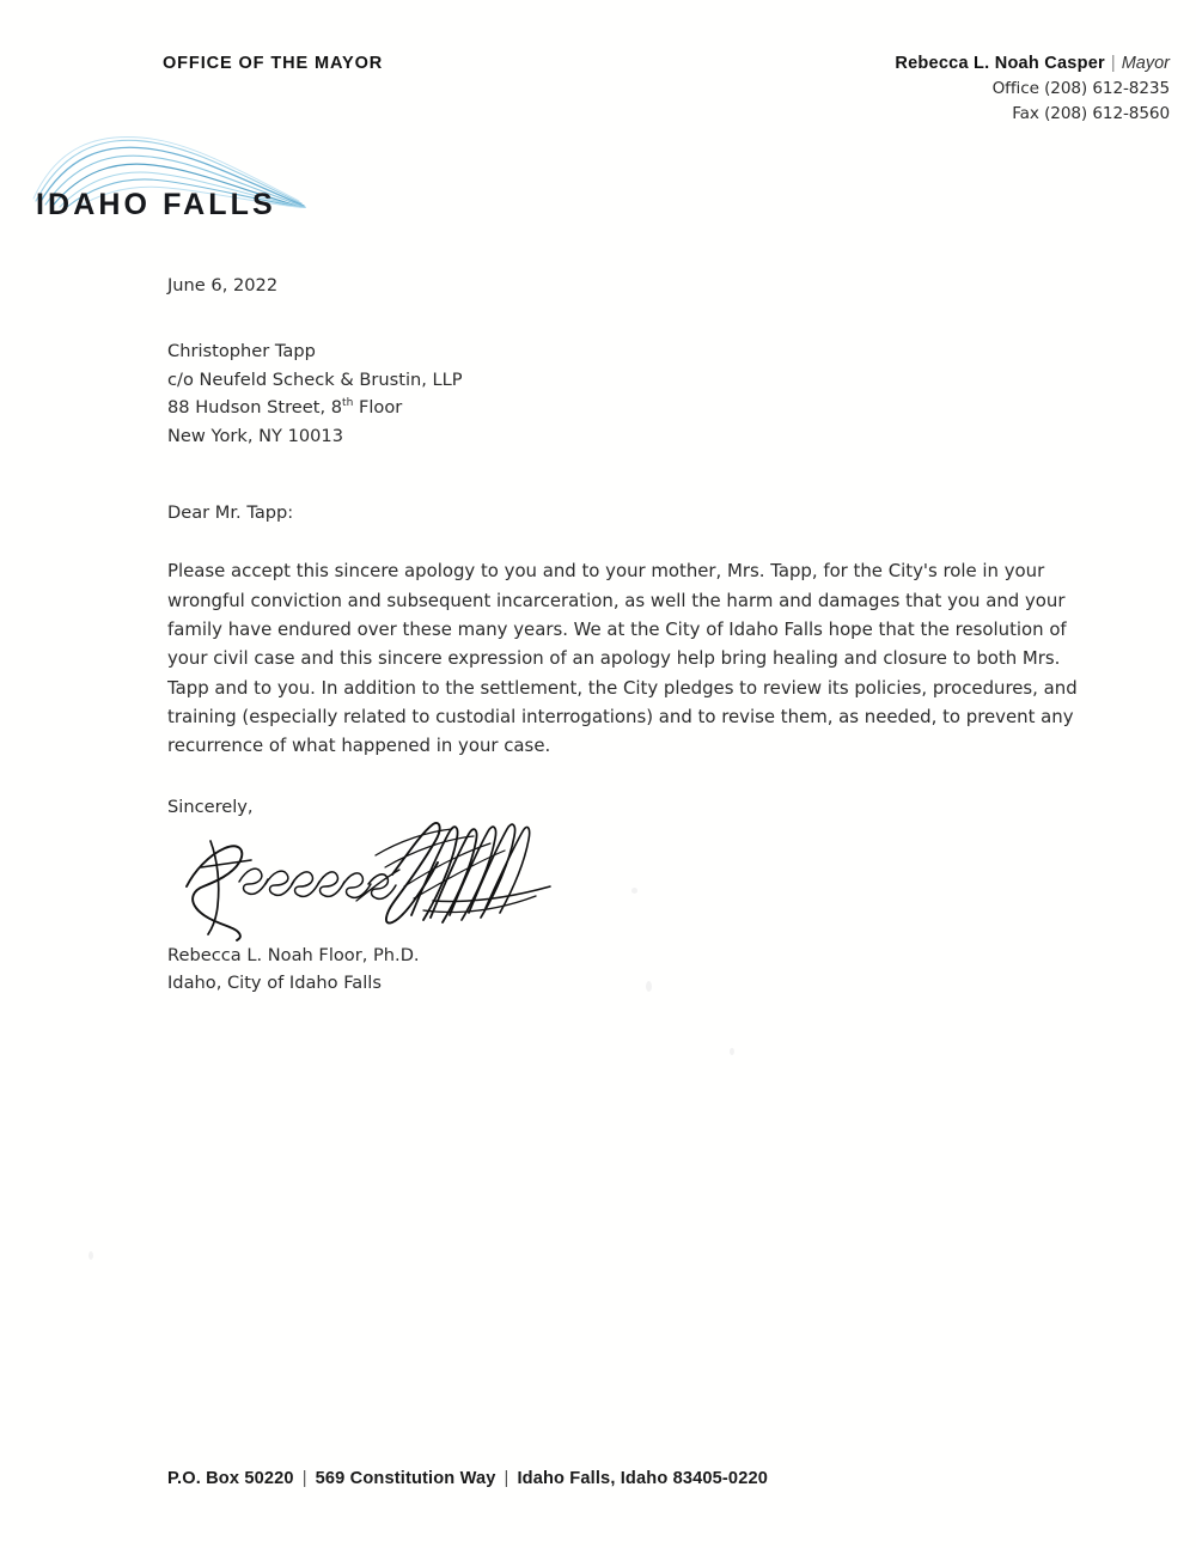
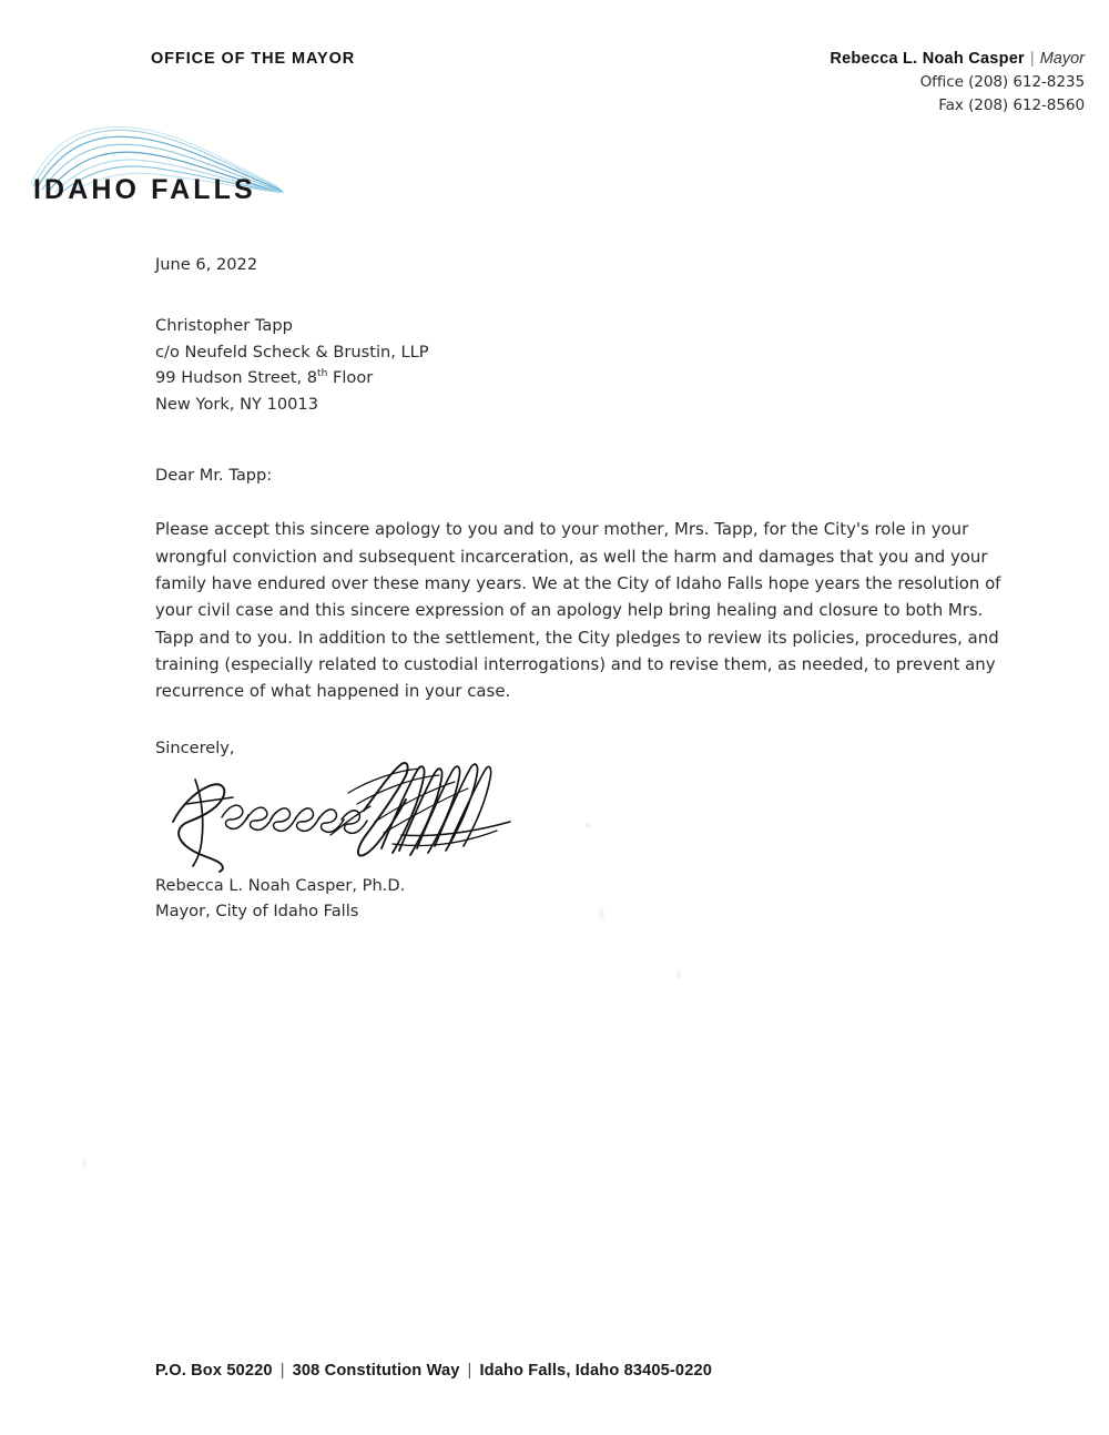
  OFFICE OF THE MAYOR
  Rebecca L. Noah Casper | Mayor
  Office (208) 612-8235
  Fax (208) 612-8560
  IDAHO FALLS
  June 6, 2022
  Christopher Tapp
  c/o Neufeld Scheck & Brustin, LLP
- 88 Hudson Street, 8th Floor
+ 99 Hudson Street, 8th Floor
  New York, NY 10013
  Dear Mr. Tapp:
- Please accept this sincere apology to you and to your mother, Mrs. Tapp, for the City's role in your wrongful conviction and subsequent incarceration, as well the harm and damages that you and your family have endured over these many years. We at the City of Idaho Falls hope that the resolution of your civil case and this sincere expression of an apology help bring healing and closure to both Mrs. Tapp and to you. In addition to the settlement, the City pledges to review its policies, procedures, and training (especially related to custodial interrogations) and to revise them, as needed, to prevent any recurrence of what happened in your case.
+ Please accept this sincere apology to you and to your mother, Mrs. Tapp, for the City's role in your wrongful conviction and subsequent incarceration, as well the harm and damages that you and your family have endured over these many years. We at the City of Idaho Falls hope years the resolution of your civil case and this sincere expression of an apology help bring healing and closure to both Mrs. Tapp and to you. In addition to the settlement, the City pledges to review its policies, procedures, and training (especially related to custodial interrogations) and to revise them, as needed, to prevent any recurrence of what happened in your case.
  Sincerely,
- Rebecca L. Noah Floor, Ph.D.
+ Rebecca L. Noah Casper, Ph.D.
- Idaho, City of Idaho Falls
+ Mayor, City of Idaho Falls
- P.O. Box 50220 | 569 Constitution Way | Idaho Falls, Idaho 83405-0220
+ P.O. Box 50220 | 308 Constitution Way | Idaho Falls, Idaho 83405-0220
